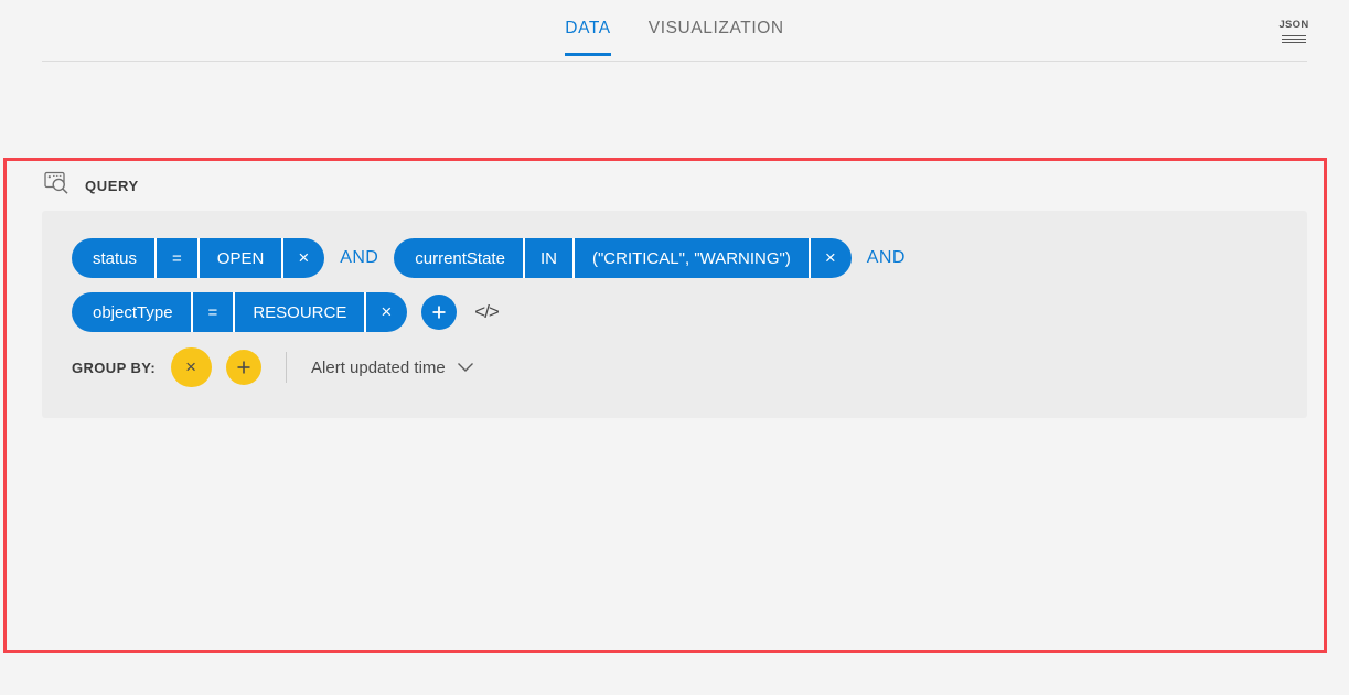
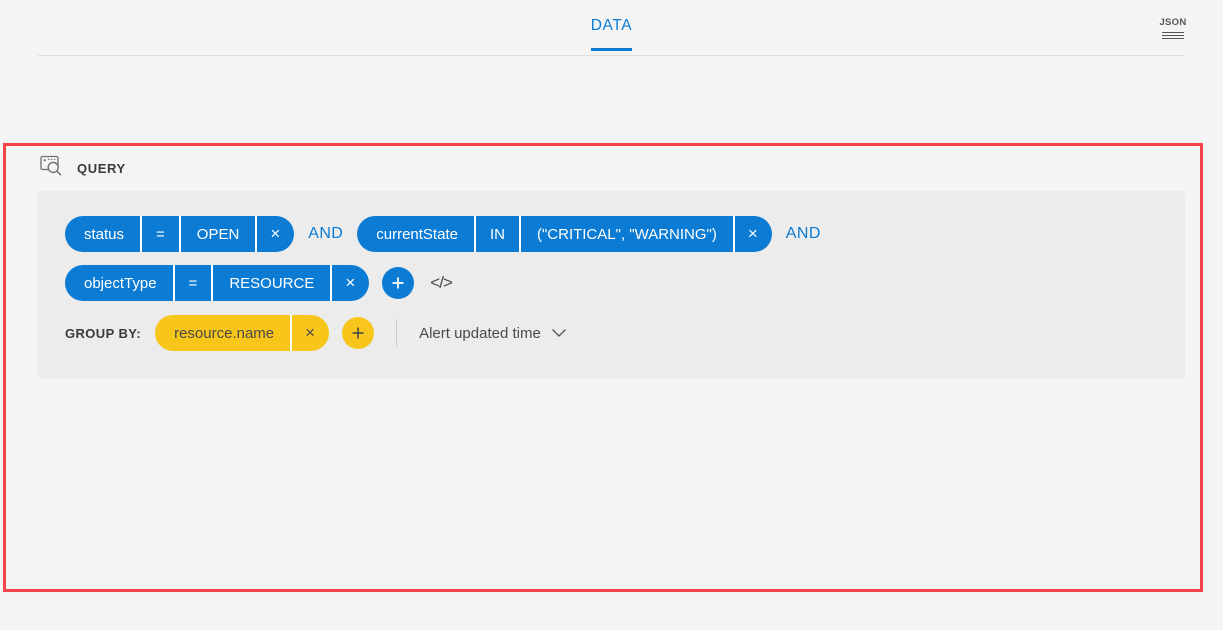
  DATA
- VISUALIZATION
  JSON
  QUERY
  status
  =
  OPEN
  ×
  AND
  currentState
  IN
  ("CRITICAL", "WARNING")
  ×
  AND
  objectType
  =
  RESOURCE
  ×
  </>
  GROUP BY:
+ resource.name
  ×
  Alert updated time
